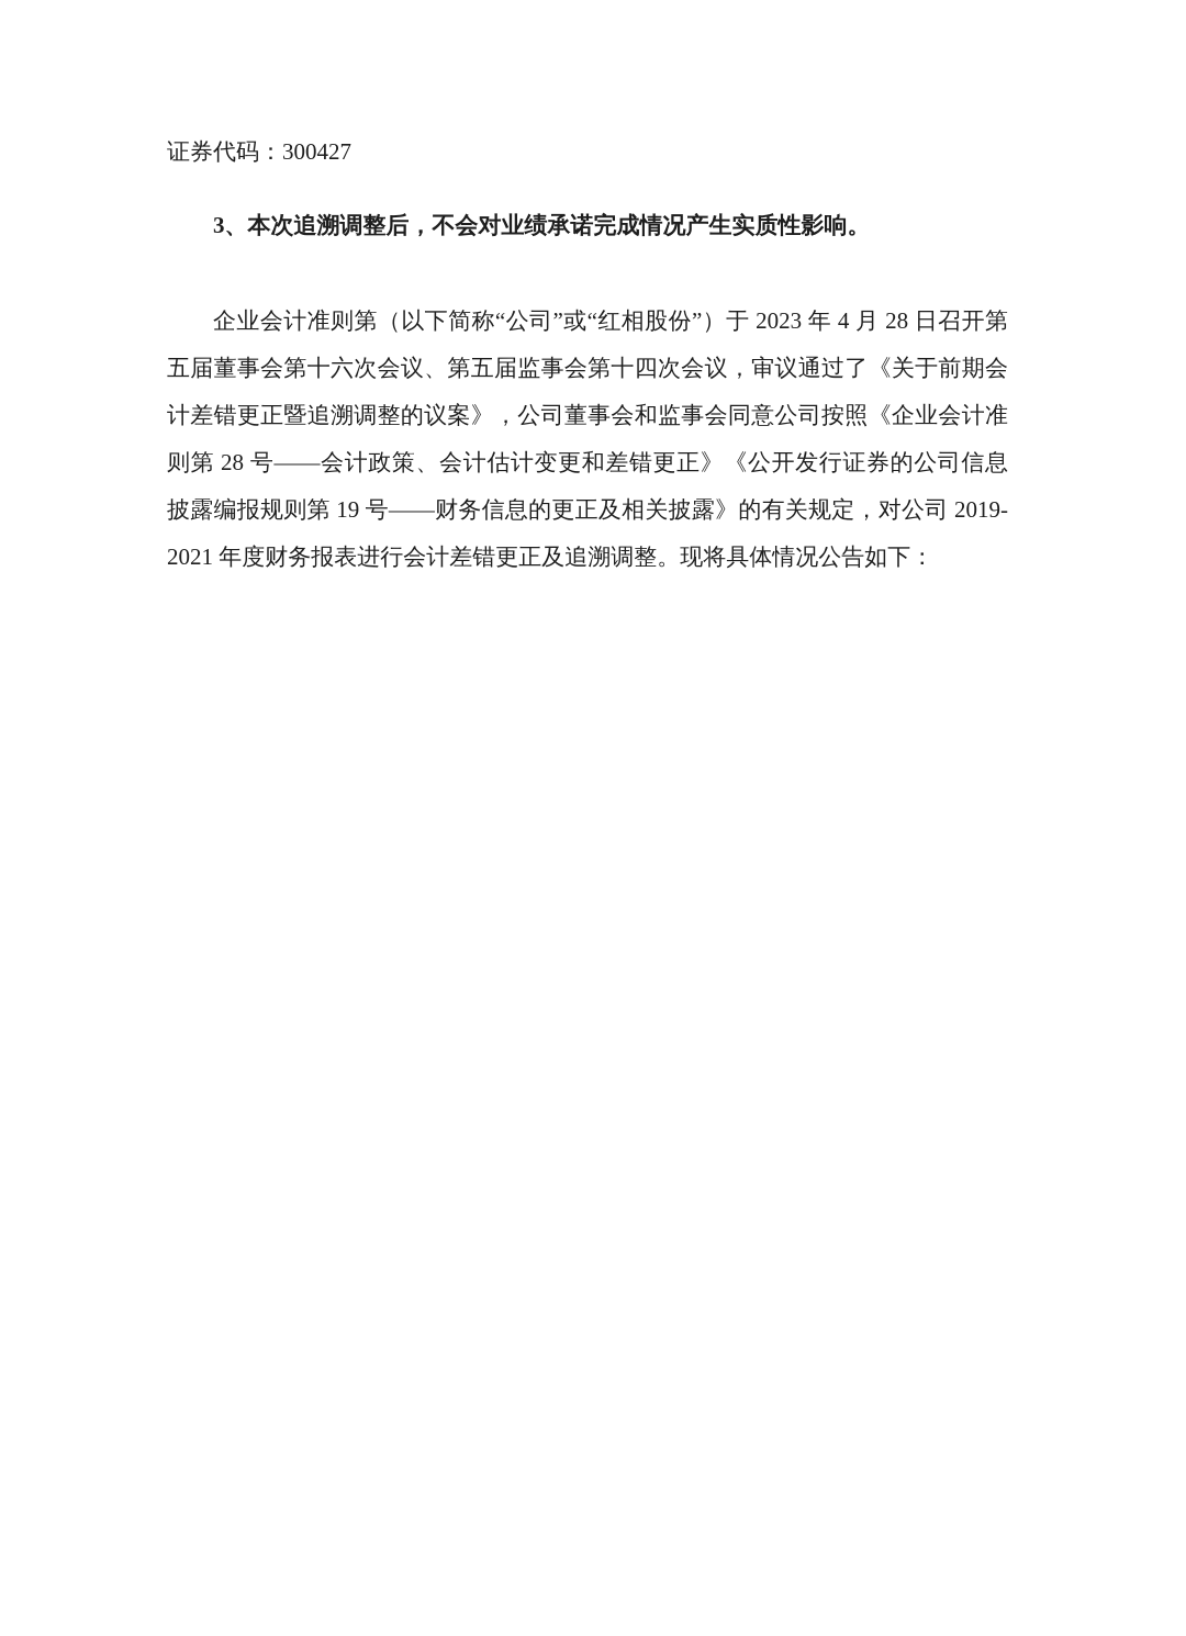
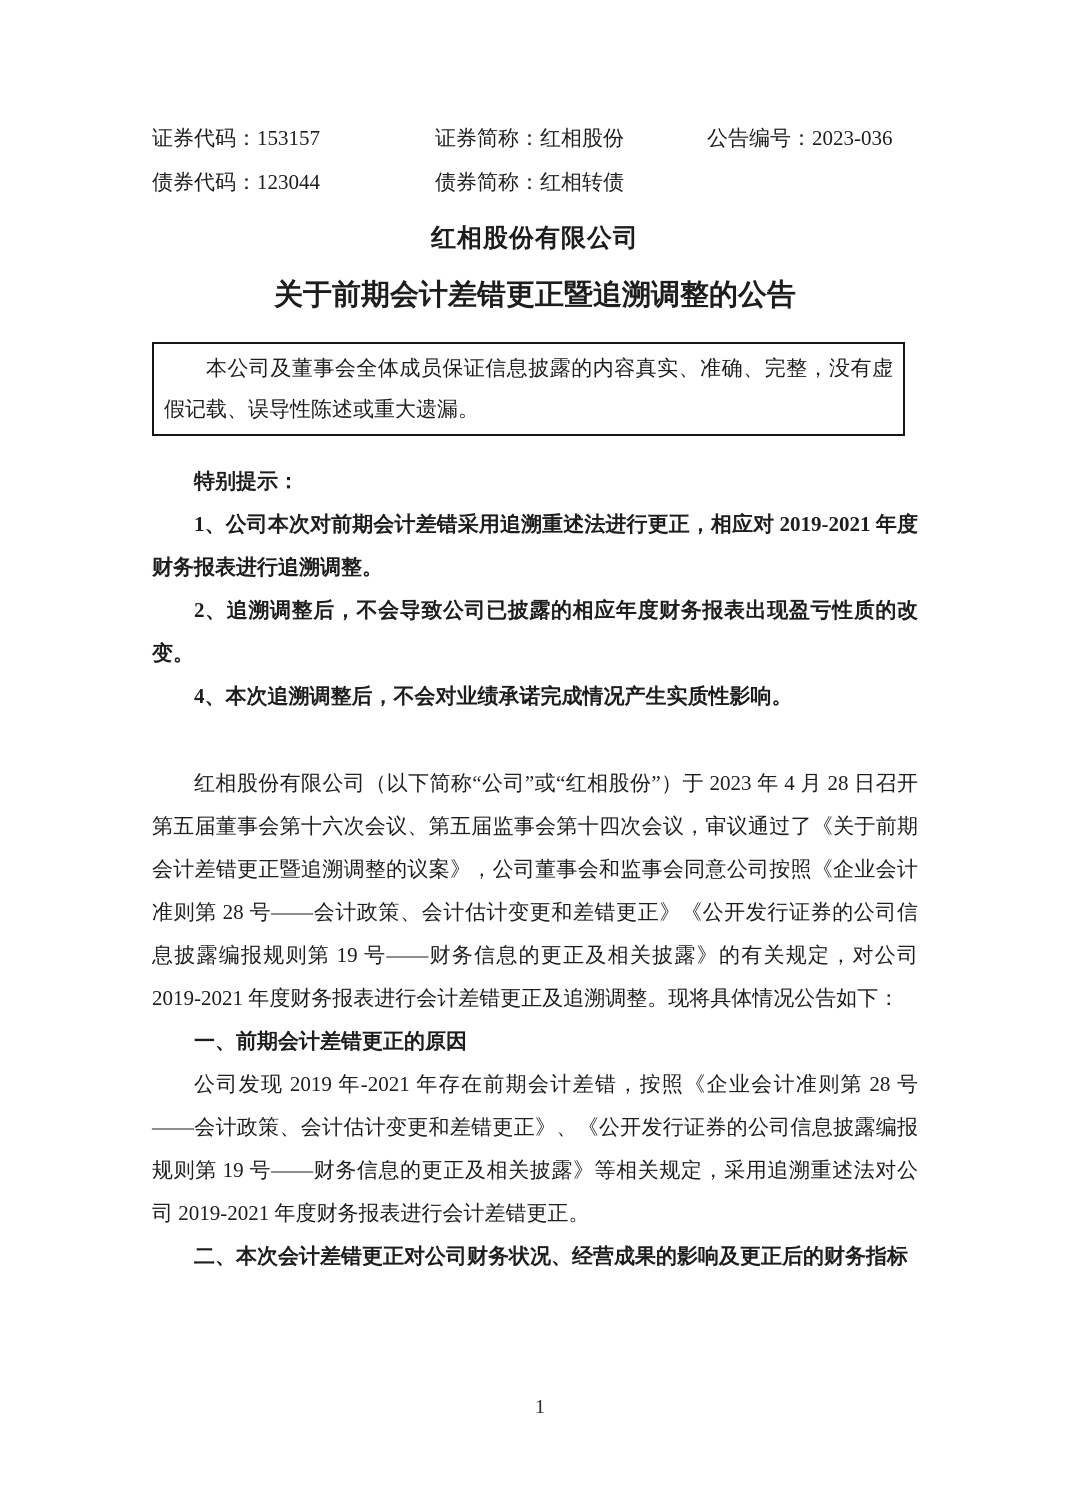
- 证券代码：300427
+ 证券代码：153157
+ 证券简称：红相股份
+ 公告编号：2023-036
+ 债券代码：123044
+ 债券简称：红相转债
+ 红相股份有限公司
+ 关于前期会计差错更正暨追溯调整的公告
+ 本公司及董事会全体成员保证信息披露的内容真实、准确、完整，没有虚假记载、误导性陈述或重大遗漏。
+ 特别提示：
+ 1、公司本次对前期会计差错采用追溯重述法进行更正，相应对 2019-2021 年度财务报表进行追溯调整。
+ 2、追溯调整后，不会导致公司已披露的相应年度财务报表出现盈亏性质的改变。
- 3、本次追溯调整后，不会对业绩承诺完成情况产生实质性影响。
+ 4、本次追溯调整后，不会对业绩承诺完成情况产生实质性影响。
- 企业会计准则第（以下简称“公司”或“红相股份”）于 2023 年 4 月 28 日召开第五届董事会第十六次会议、第五届监事会第十四次会议，审议通过了《关于前期会计差错更正暨追溯调整的议案》，公司董事会和监事会同意公司按照《企业会计准则第 28 号——会计政策、会计估计变更和差错更正》《公开发行证券的公司信息披露编报规则第 19 号——财务信息的更正及相关披露》的有关规定，对公司 2019-2021 年度财务报表进行会计差错更正及追溯调整。现将具体情况公告如下：
+ 红相股份有限公司（以下简称“公司”或“红相股份”）于 2023 年 4 月 28 日召开第五届董事会第十六次会议、第五届监事会第十四次会议，审议通过了《关于前期会计差错更正暨追溯调整的议案》，公司董事会和监事会同意公司按照《企业会计准则第 28 号——会计政策、会计估计变更和差错更正》《公开发行证券的公司信息披露编报规则第 19 号——财务信息的更正及相关披露》的有关规定，对公司 2019-2021 年度财务报表进行会计差错更正及追溯调整。现将具体情况公告如下：
+ 一、前期会计差错更正的原因
+ 公司发现 2019 年-2021 年存在前期会计差错，按照《企业会计准则第 28 号——会计政策、会计估计变更和差错更正》、《公开发行证券的公司信息披露编报规则第 19 号——财务信息的更正及相关披露》等相关规定，采用追溯重述法对公司 2019-2021 年度财务报表进行会计差错更正。
+ 二、本次会计差错更正对公司财务状况、经营成果的影响及更正后的财务指标
+ 1
